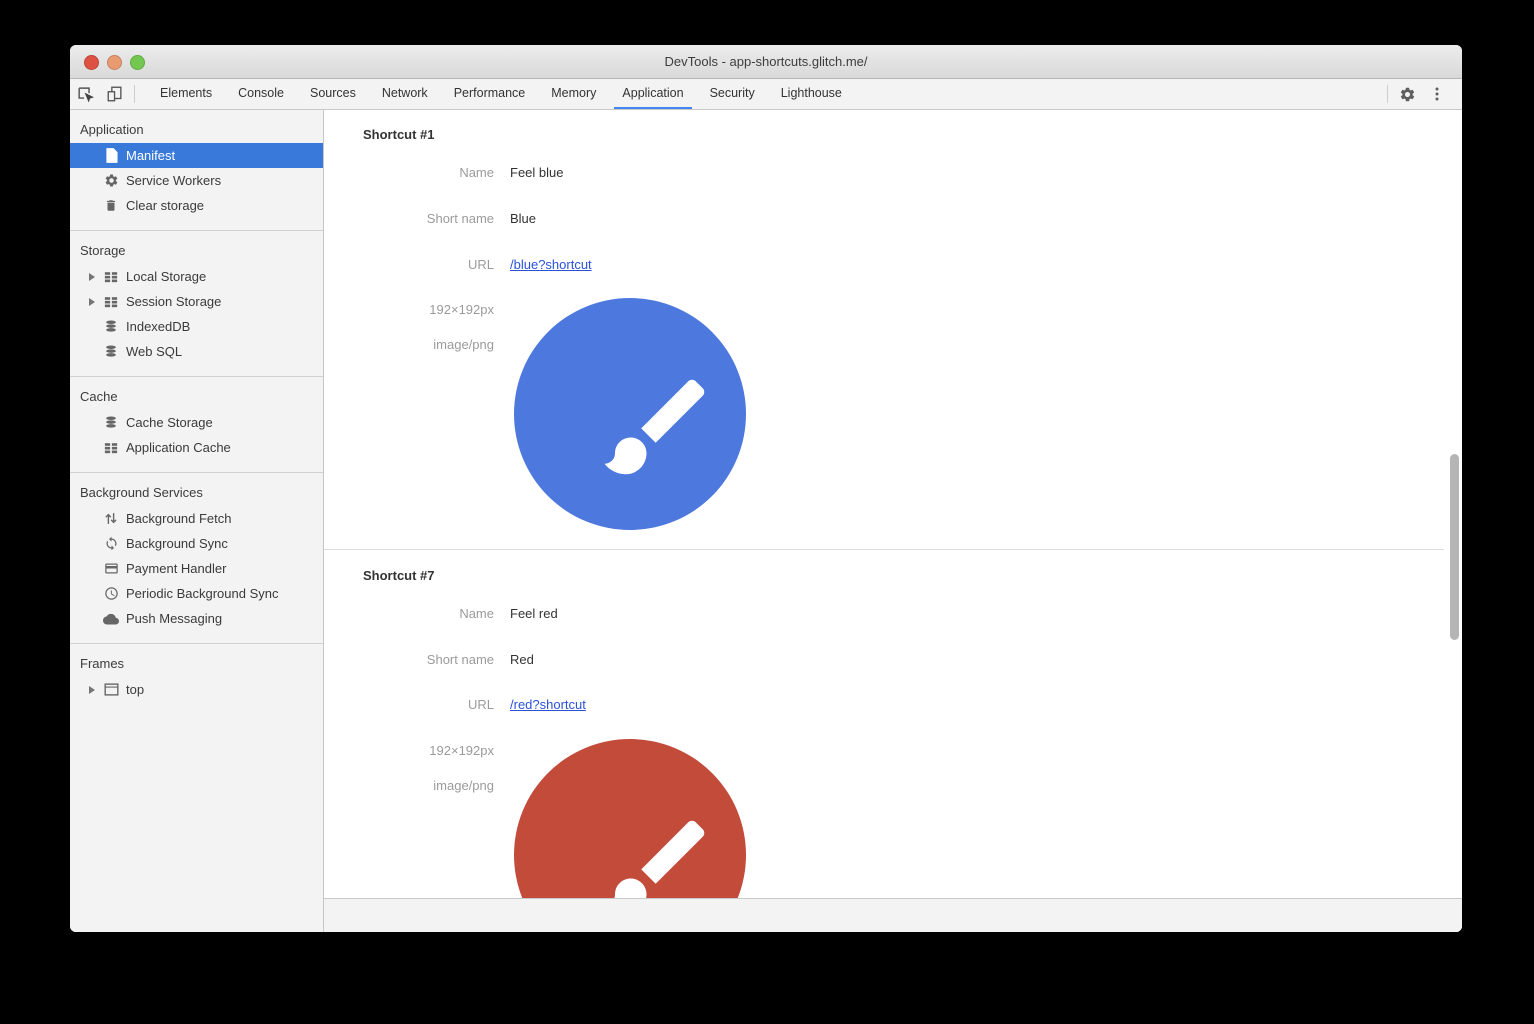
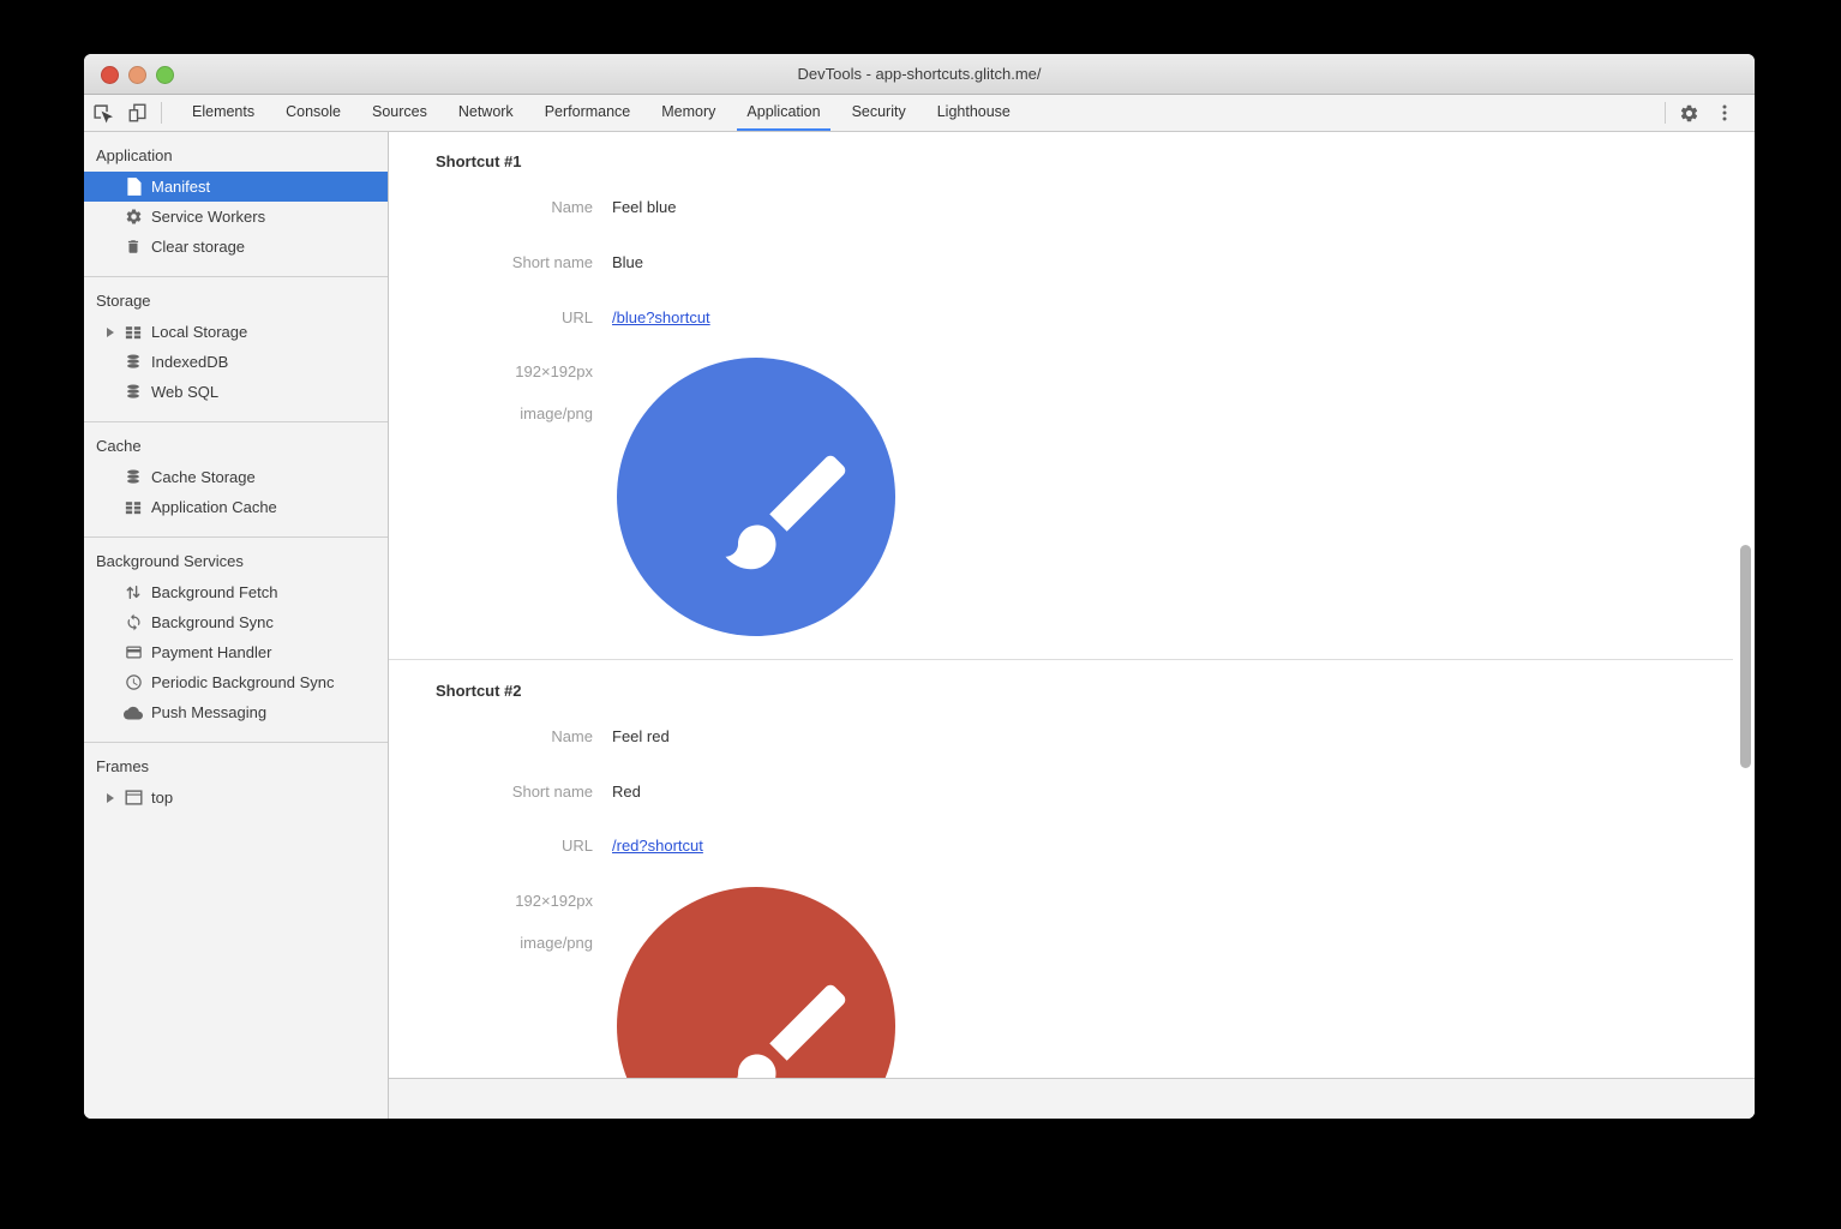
  DevTools - app-shortcuts.glitch.me/
  Elements
  Console
  Sources
  Network
  Performance
  Memory
  Application
  Security
  Lighthouse
  Application
  Manifest
  Service Workers
  Clear storage
  Storage
  Local Storage
- Session Storage
  IndexedDB
  Web SQL
  Cache
  Cache Storage
  Application Cache
  Background Services
  Background Fetch
  Background Sync
  Payment Handler
  Periodic Background Sync
  Push Messaging
  Frames
  top
  Shortcut #1
  Name
  Feel blue
  Short name
  Blue
  URL
  /blue?shortcut
  192×192px
  image/png
- Shortcut #7
+ Shortcut #2
  Name
  Feel red
  Short name
  Red
  URL
  /red?shortcut
  192×192px
  image/png
